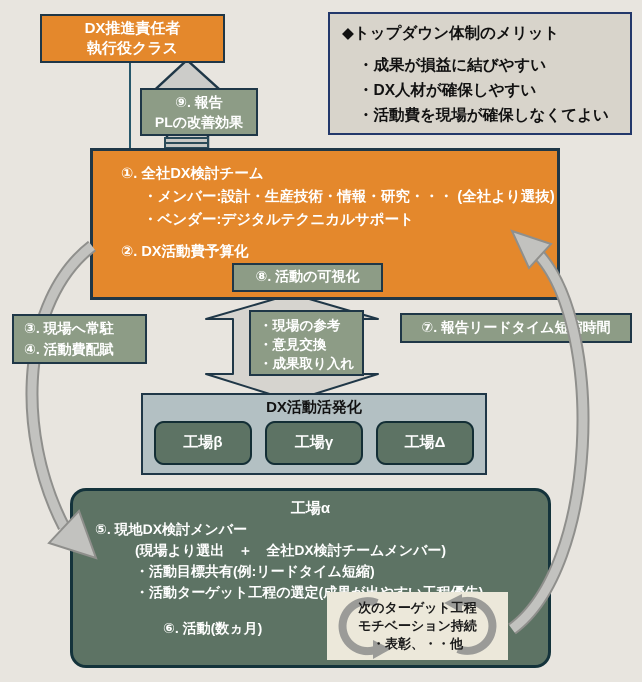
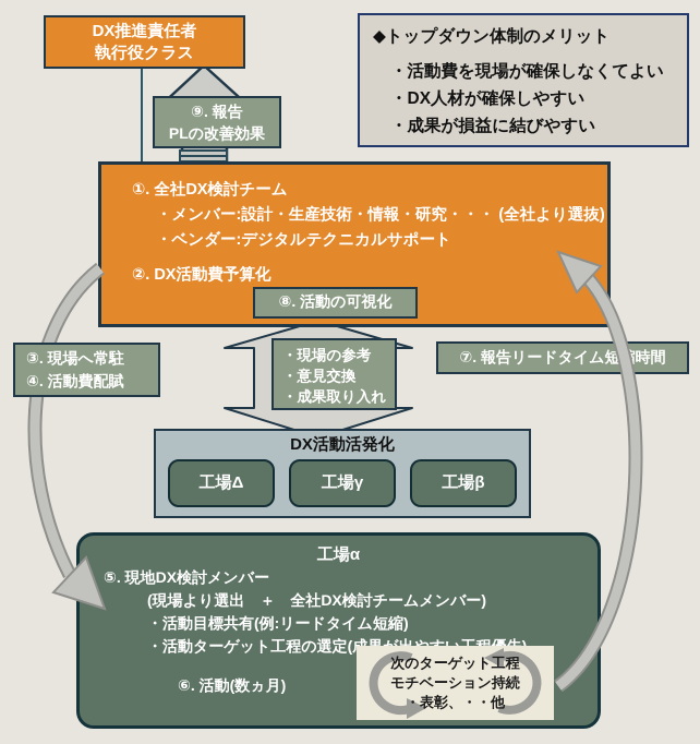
  DX推進責任者
  執行役クラス
  ◆トップダウン体制のメリット
- ・成果が損益に結びやすい
+ ・活動費を現場が確保しなくてよい
  ・DX人材が確保しやすい
- ・活動費を現場が確保しなくてよい
+ ・成果が損益に結びやすい
  ①. 全社DX検討チーム
  ・メンバー:設計・生産技術・情報・研究・・・ (全社より選抜)
  ・ベンダー:デジタルテクニカルサポート
  ②. DX活動費予算化
  DX活動活発化
- 工場β
+ 工場Δ
  工場γ
- 工場Δ
+ 工場β
  工場α
  ⑤. 現地DX検討メンバー
  (現場より選出 ＋ 全社DX検討チームメンバー)
  ・活動目標共有(例:リードタイム短縮)
  ⑥. 活動(数ヵ月)
  次のターゲット工程
  モチベーション持続
  ・表彰、・・他
  ⑨. 報告
  PLの改善効果
  ⑧. 活動の可視化
  ③. 現場へ常駐
  ④. 活動費配賦
  ・現場の参考
  ・意見交換
  ・成果取り入れ
  ⑦. 報告リードタイム短時間
